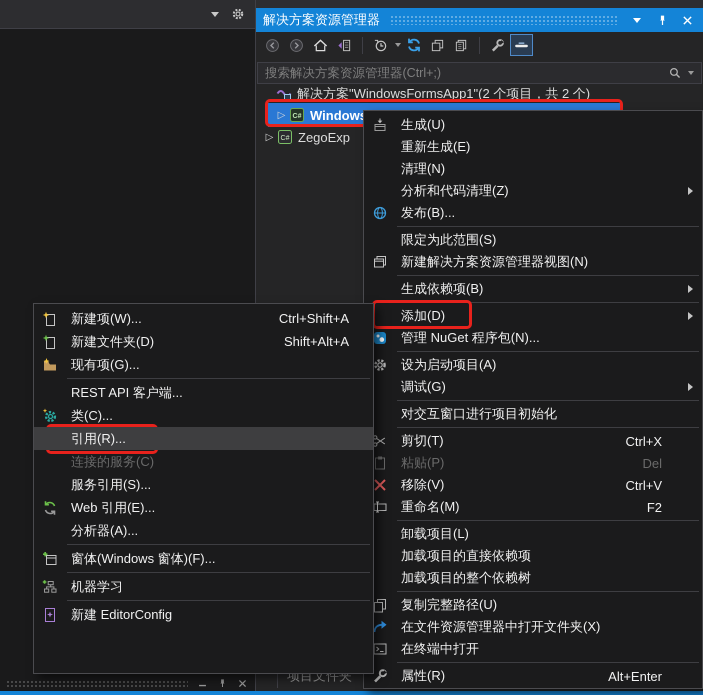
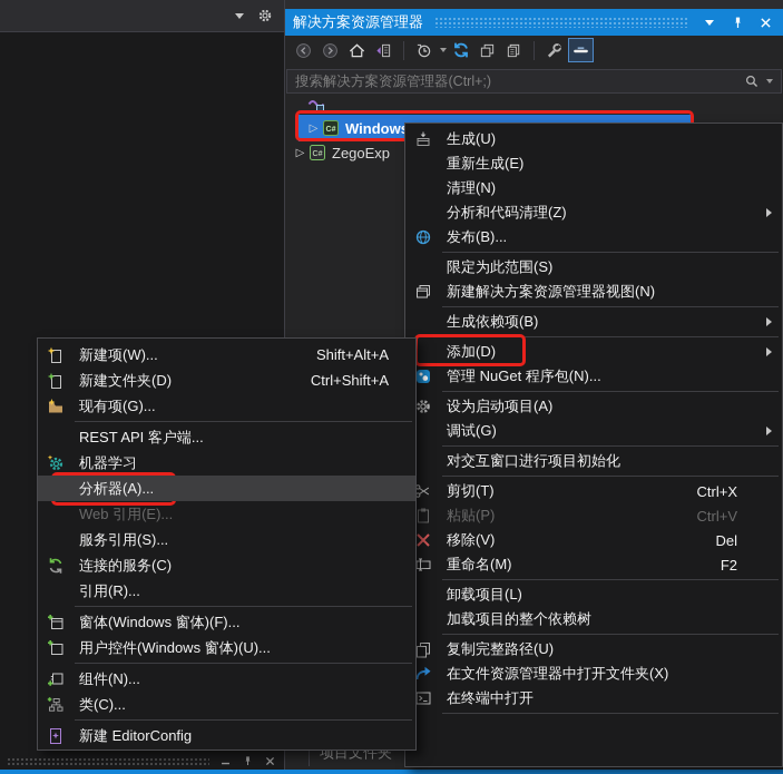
  解决方案资源管理器
  搜索解决方案资源管理器(Ctrl+;)
- 解决方案"WindowsFormsApp1"(2 个项目，共 2 个)
  ZegoExp
  项目文件夹
  生成(U)
  重新生成(E)
  清理(N)
  分析和代码清理(Z)
  发布(B)...
  限定为此范围(S)
  新建解决方案资源管理器视图(N)
  生成依赖项(B)
  添加(D)
  管理 NuGet 程序包(N)...
  设为启动项目(A)
  调试(G)
  对交互窗口进行项目初始化
  剪切(T)
  Ctrl+X
  粘贴(P)
- Del
+ Ctrl+V
  移除(V)
- Ctrl+V
+ Del
  重命名(M)
  F2
  卸载项目(L)
- 加载项目的直接依赖项
  加载项目的整个依赖树
  复制完整路径(U)
  在文件资源管理器中打开文件夹(X)
  在终端中打开
- 属性(R)
- Alt+Enter
  新建项(W)...
- Ctrl+Shift+A
+ Shift+Alt+A
  新建文件夹(D)
- Shift+Alt+A
+ Ctrl+Shift+A
  现有项(G)...
  REST API 客户端...
- 类(C)...
+ 机器学习
- 引用(R)...
+ 分析器(A)...
- 连接的服务(C)
+ Web 引用(E)...
  服务引用(S)...
- Web 引用(E)...
+ 连接的服务(C)
- 分析器(A)...
+ 引用(R)...
  窗体(Windows 窗体)(F)...
+ 用户控件(Windows 窗体)(U)...
+ 组件(N)...
- 机器学习
+ 类(C)...
  新建 EditorConfig
